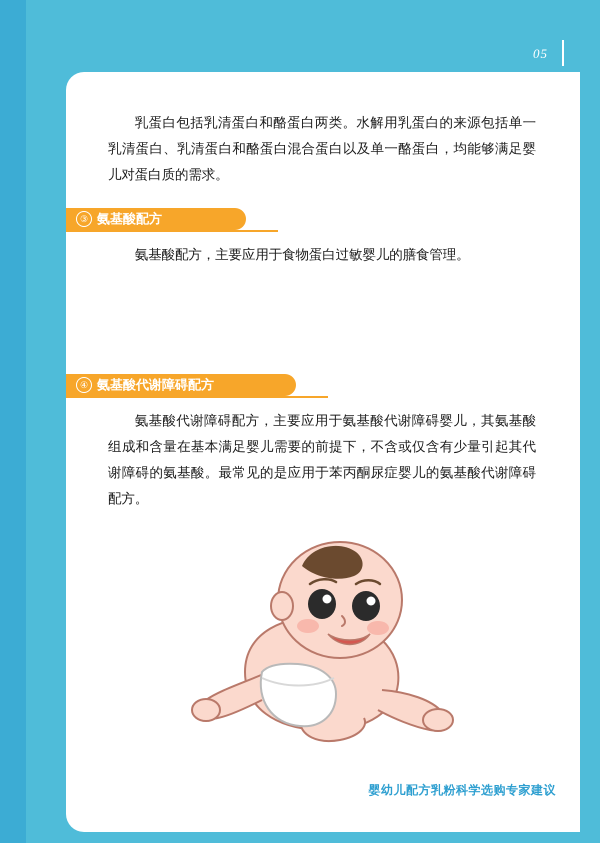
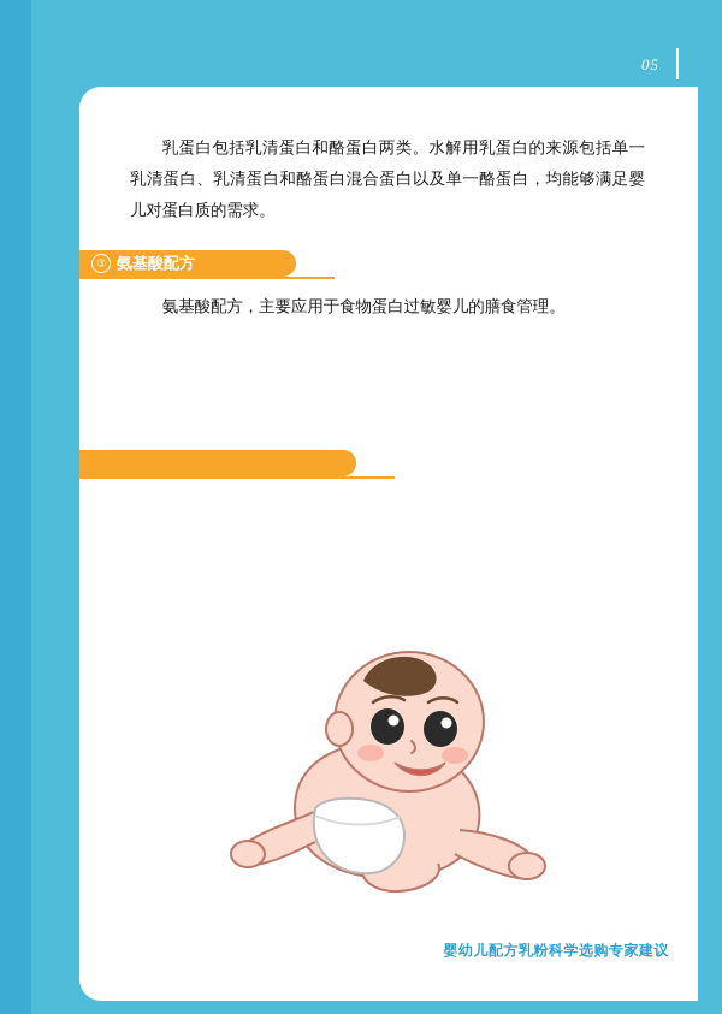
  05
  乳蛋白包括乳清蛋白和酪蛋白两类。水解用乳蛋白的来源包括单一乳清蛋白、乳清蛋白和酪蛋白混合蛋白以及单一酪蛋白，均能够满足婴儿对蛋白质的需求。
  ③
  氨基酸配方
  氨基酸配方，主要应用于食物蛋白过敏婴儿的膳食管理。
- ④
- 氨基酸代谢障碍配方
- 氨基酸代谢障碍配方，主要应用于氨基酸代谢障碍婴儿，其氨基酸组成和含量在基本满足婴儿需要的前提下，不含或仅含有少量引起其代谢障碍的氨基酸。最常见的是应用于苯丙酮尿症婴儿的氨基酸代谢障碍配方。
  婴幼儿配方乳粉科学选购专家建议
